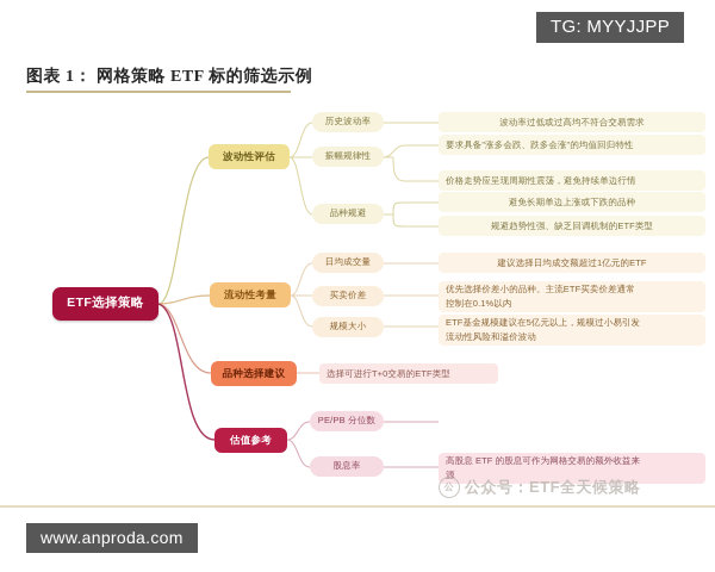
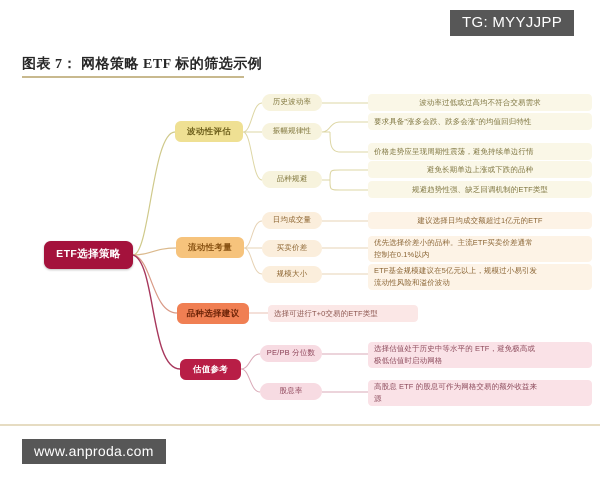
- 图表 1： 网格策略 ETF 标的筛选示例
+ 图表 7： 网格策略 ETF 标的筛选示例
  TG: MYYJJPP
  www.anproda.com
  ETF选择策略
  波动性评估
  历史波动率
  振幅规律性
  品种规避
  波动率过低或过高均不符合交易需求
  要求具备"涨多会跌、跌多会涨"的均值回归特性
  价格走势应呈现周期性震荡，避免持续单边行情
  避免长期单边上涨或下跌的品种
  规避趋势性强、缺乏回调机制的ETF类型
  流动性考量
  日均成交量
  买卖价差
  规模大小
  建议选择日均成交额超过1亿元的ETF
  优先选择价差小的品种。主流ETF买卖价差通常
  控制在0.1%以内
  ETF基金规模建议在5亿元以上，规模过小易引发
  流动性风险和溢价波动
  品种选择建议
  选择可进行T+0交易的ETF类型
  估值参考
  PE/PB 分位数
  股息率
+ 选择估值处于历史中等水平的 ETF，避免极高或
+ 极低估值时启动网格
  高股息 ETF 的股息可作为网格交易的额外收益来
  源
- 公
- 公众号：ETF全天候策略
